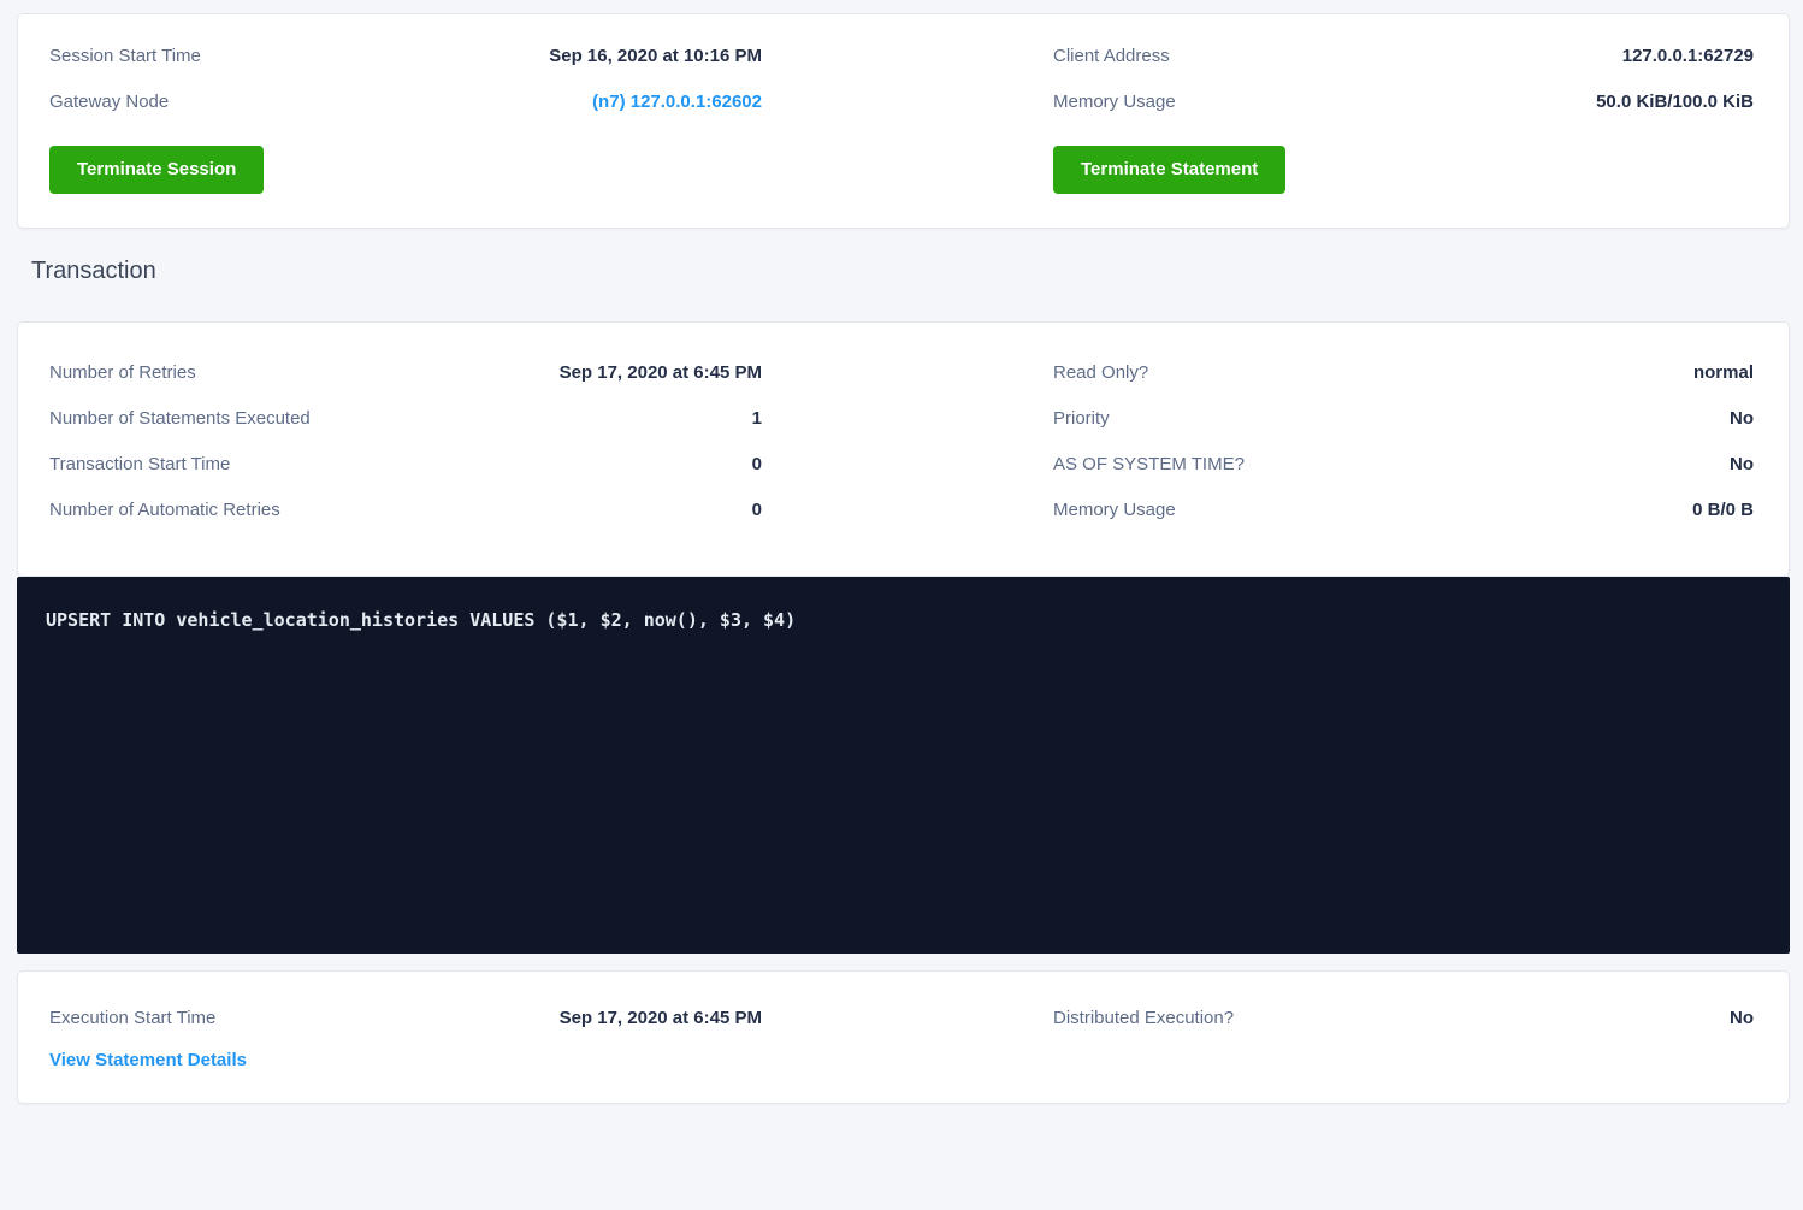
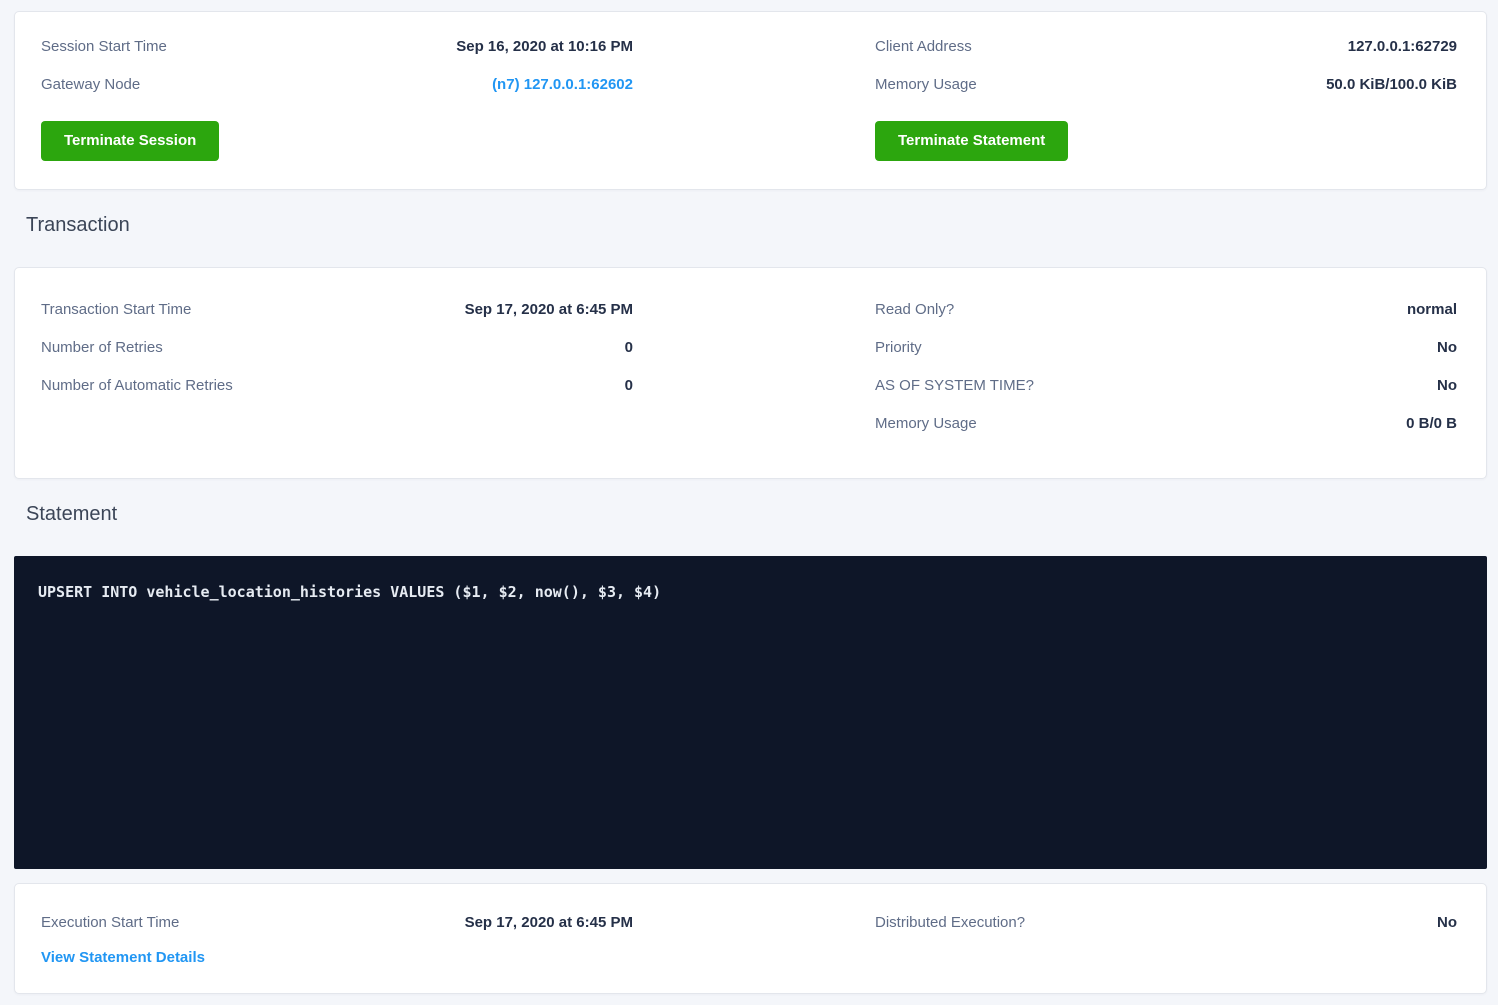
  Session Start Time
  Sep 16, 2020 at 10:16 PM
  Gateway Node
  (n7) 127.0.0.1:62602
  Terminate Session
  Client Address
  127.0.0.1:62729
  Memory Usage
  50.0 KiB/100.0 KiB
  Terminate Statement
  Transaction
- Number of Retries
+ Transaction Start Time
  Sep 17, 2020 at 6:45 PM
- Number of Statements Executed
- 1
- Transaction Start Time
+ Number of Retries
  0
  Number of Automatic Retries
  0
  Read Only?
  normal
  Priority
  No
  AS OF SYSTEM TIME?
  No
  Memory Usage
  0 B/0 B
+ Statement
  UPSERT INTO vehicle_location_histories VALUES ($1, $2, now(), $3, $4)
  Execution Start Time
  Sep 17, 2020 at 6:45 PM
  View Statement Details
  Distributed Execution?
  No
